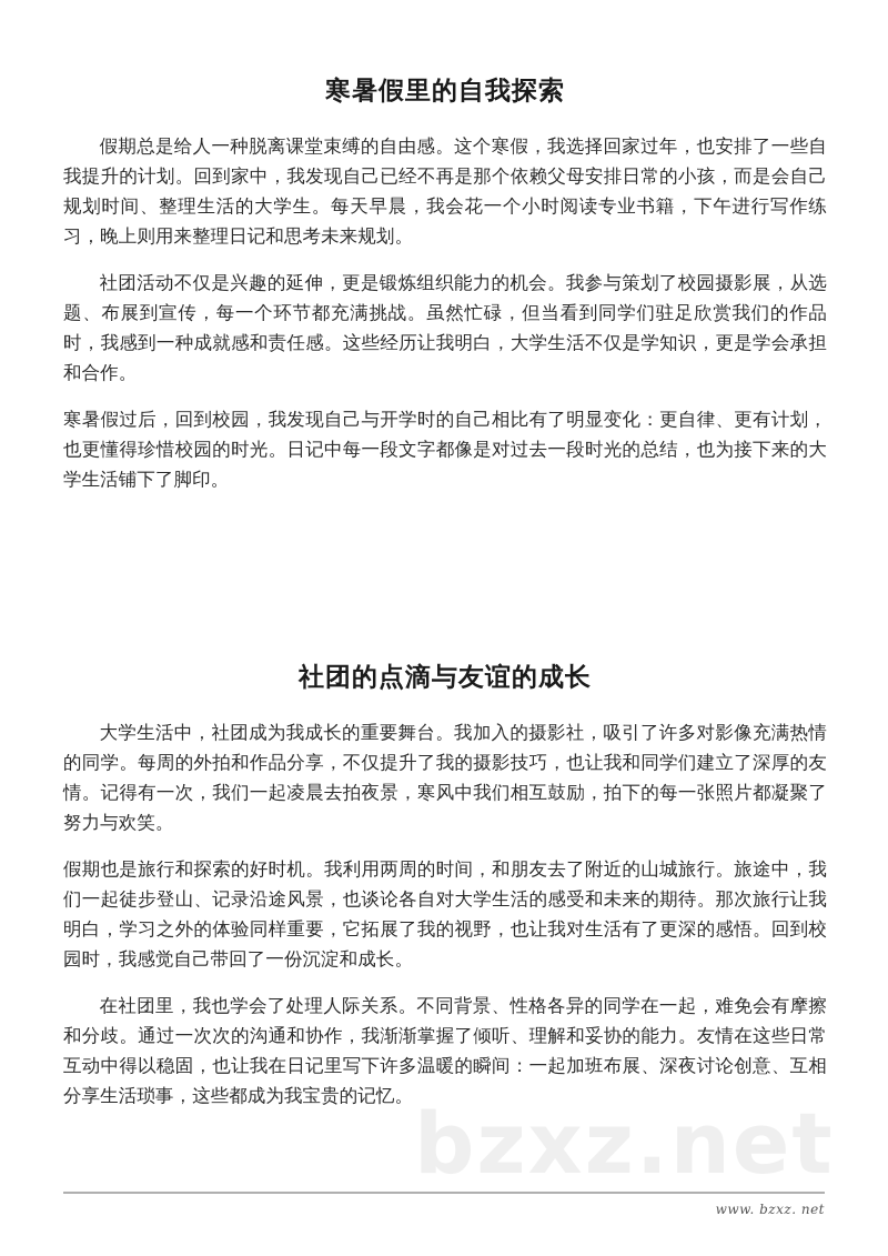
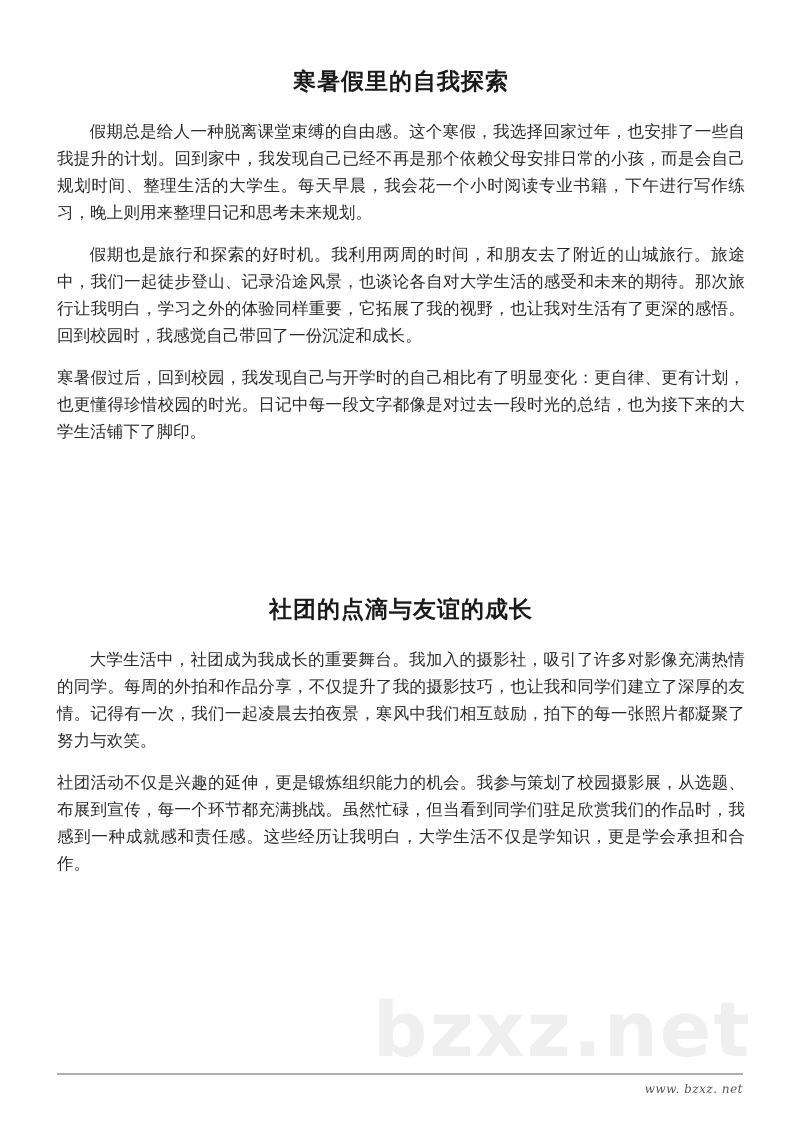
  寒暑假里的自我探索
  假期总是给人一种脱离课堂束缚的自由感。这个寒假，我选择回家过年，也安排了一些自我提升的计划。回到家中，我发现自己已经不再是那个依赖父母安排日常的小孩，而是会自己规划时间、整理生活的大学生。每天早晨，我会花一个小时阅读专业书籍，下午进行写作练习，晚上则用来整理日记和思考未来规划。
- 社团活动不仅是兴趣的延伸，更是锻炼组织能力的机会。我参与策划了校园摄影展，从选题、布展到宣传，每一个环节都充满挑战。虽然忙碌，但当看到同学们驻足欣赏我们的作品时，我感到一种成就感和责任感。这些经历让我明白，大学生活不仅是学知识，更是学会承担和合作。
+ 假期也是旅行和探索的好时机。我利用两周的时间，和朋友去了附近的山城旅行。旅途中，我们一起徒步登山、记录沿途风景，也谈论各自对大学生活的感受和未来的期待。那次旅行让我明白，学习之外的体验同样重要，它拓展了我的视野，也让我对生活有了更深的感悟。回到校园时，我感觉自己带回了一份沉淀和成长。
  寒暑假过后，回到校园，我发现自己与开学时的自己相比有了明显变化：更自律、更有计划，也更懂得珍惜校园的时光。日记中每一段文字都像是对过去一段时光的总结，也为接下来的大学生活铺下了脚印。
  社团的点滴与友谊的成长
  大学生活中，社团成为我成长的重要舞台。我加入的摄影社，吸引了许多对影像充满热情的同学。每周的外拍和作品分享，不仅提升了我的摄影技巧，也让我和同学们建立了深厚的友情。记得有一次，我们一起凌晨去拍夜景，寒风中我们相互鼓励，拍下的每一张照片都凝聚了努力与欢笑。
- 假期也是旅行和探索的好时机。我利用两周的时间，和朋友去了附近的山城旅行。旅途中，我们一起徒步登山、记录沿途风景，也谈论各自对大学生活的感受和未来的期待。那次旅行让我明白，学习之外的体验同样重要，它拓展了我的视野，也让我对生活有了更深的感悟。回到校园时，我感觉自己带回了一份沉淀和成长。
+ 社团活动不仅是兴趣的延伸，更是锻炼组织能力的机会。我参与策划了校园摄影展，从选题、布展到宣传，每一个环节都充满挑战。虽然忙碌，但当看到同学们驻足欣赏我们的作品时，我感到一种成就感和责任感。这些经历让我明白，大学生活不仅是学知识，更是学会承担和合作。
- 在社团里，我也学会了处理人际关系。不同背景、性格各异的同学在一起，难免会有摩擦和分歧。通过一次次的沟通和协作，我渐渐掌握了倾听、理解和妥协的能力。友情在这些日常互动中得以稳固，也让我在日记里写下许多温暖的瞬间：一起加班布展、深夜讨论创意、互相分享生活琐事，这些都成为我宝贵的记忆。
  bzxz.net
  www. bzxz. net
